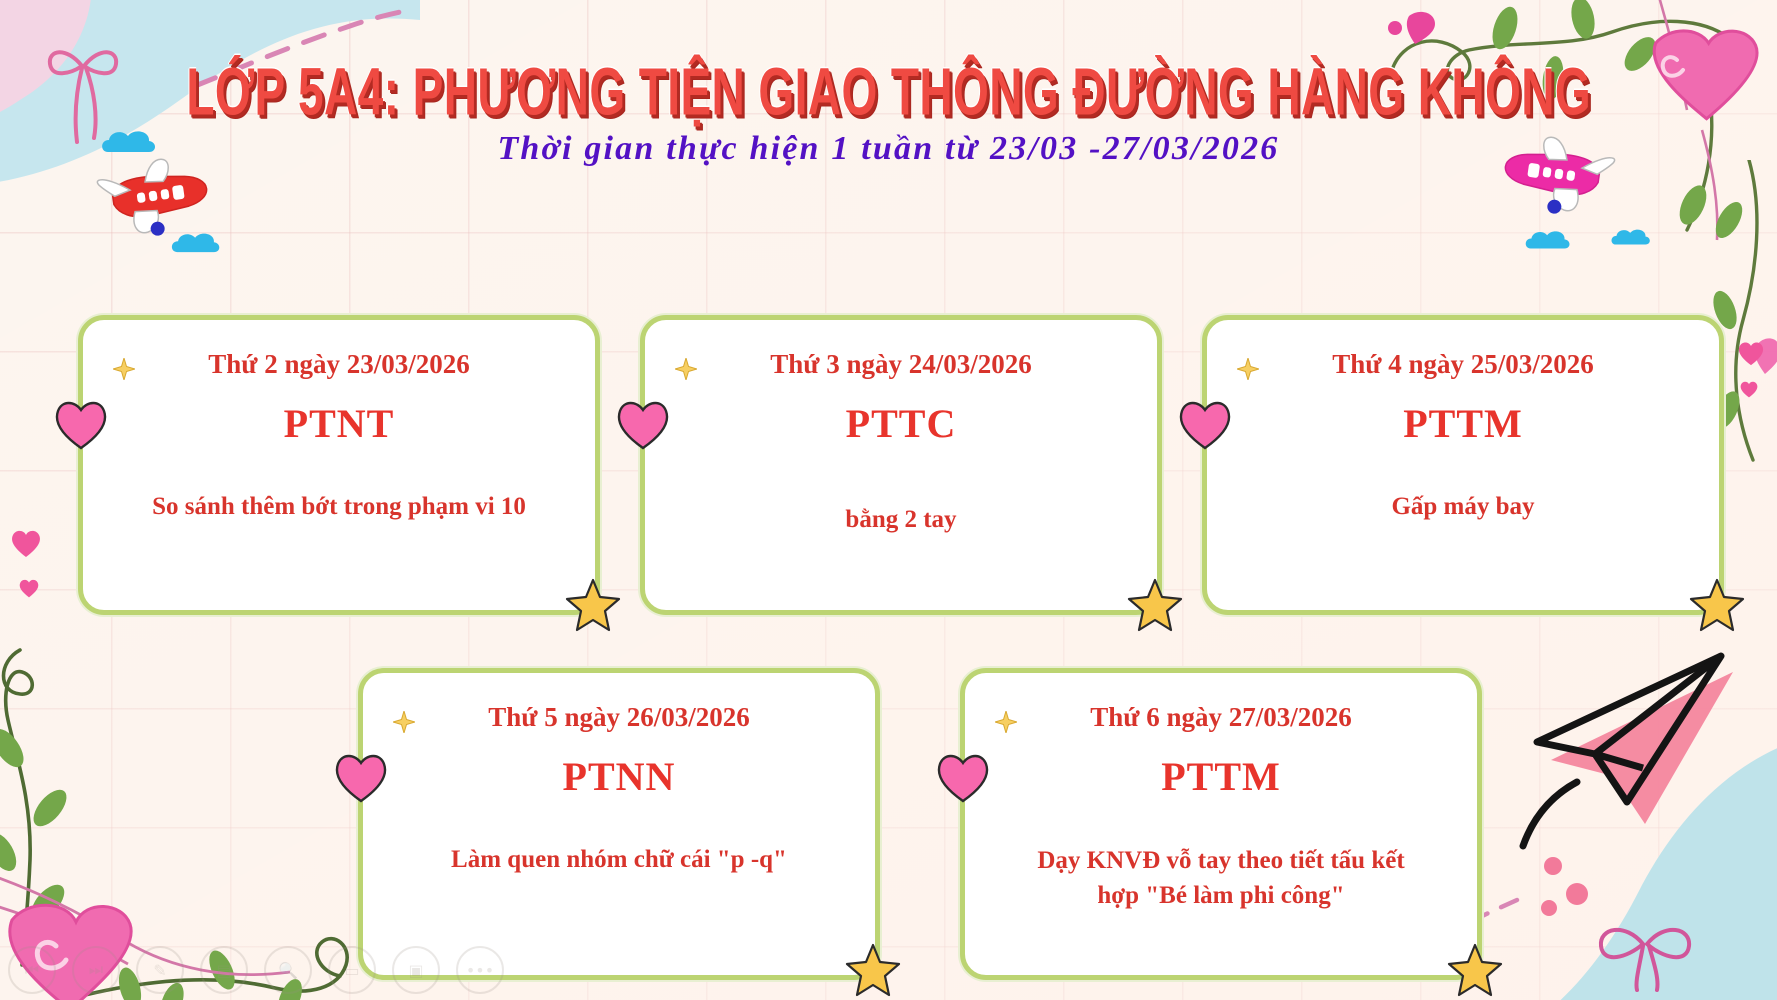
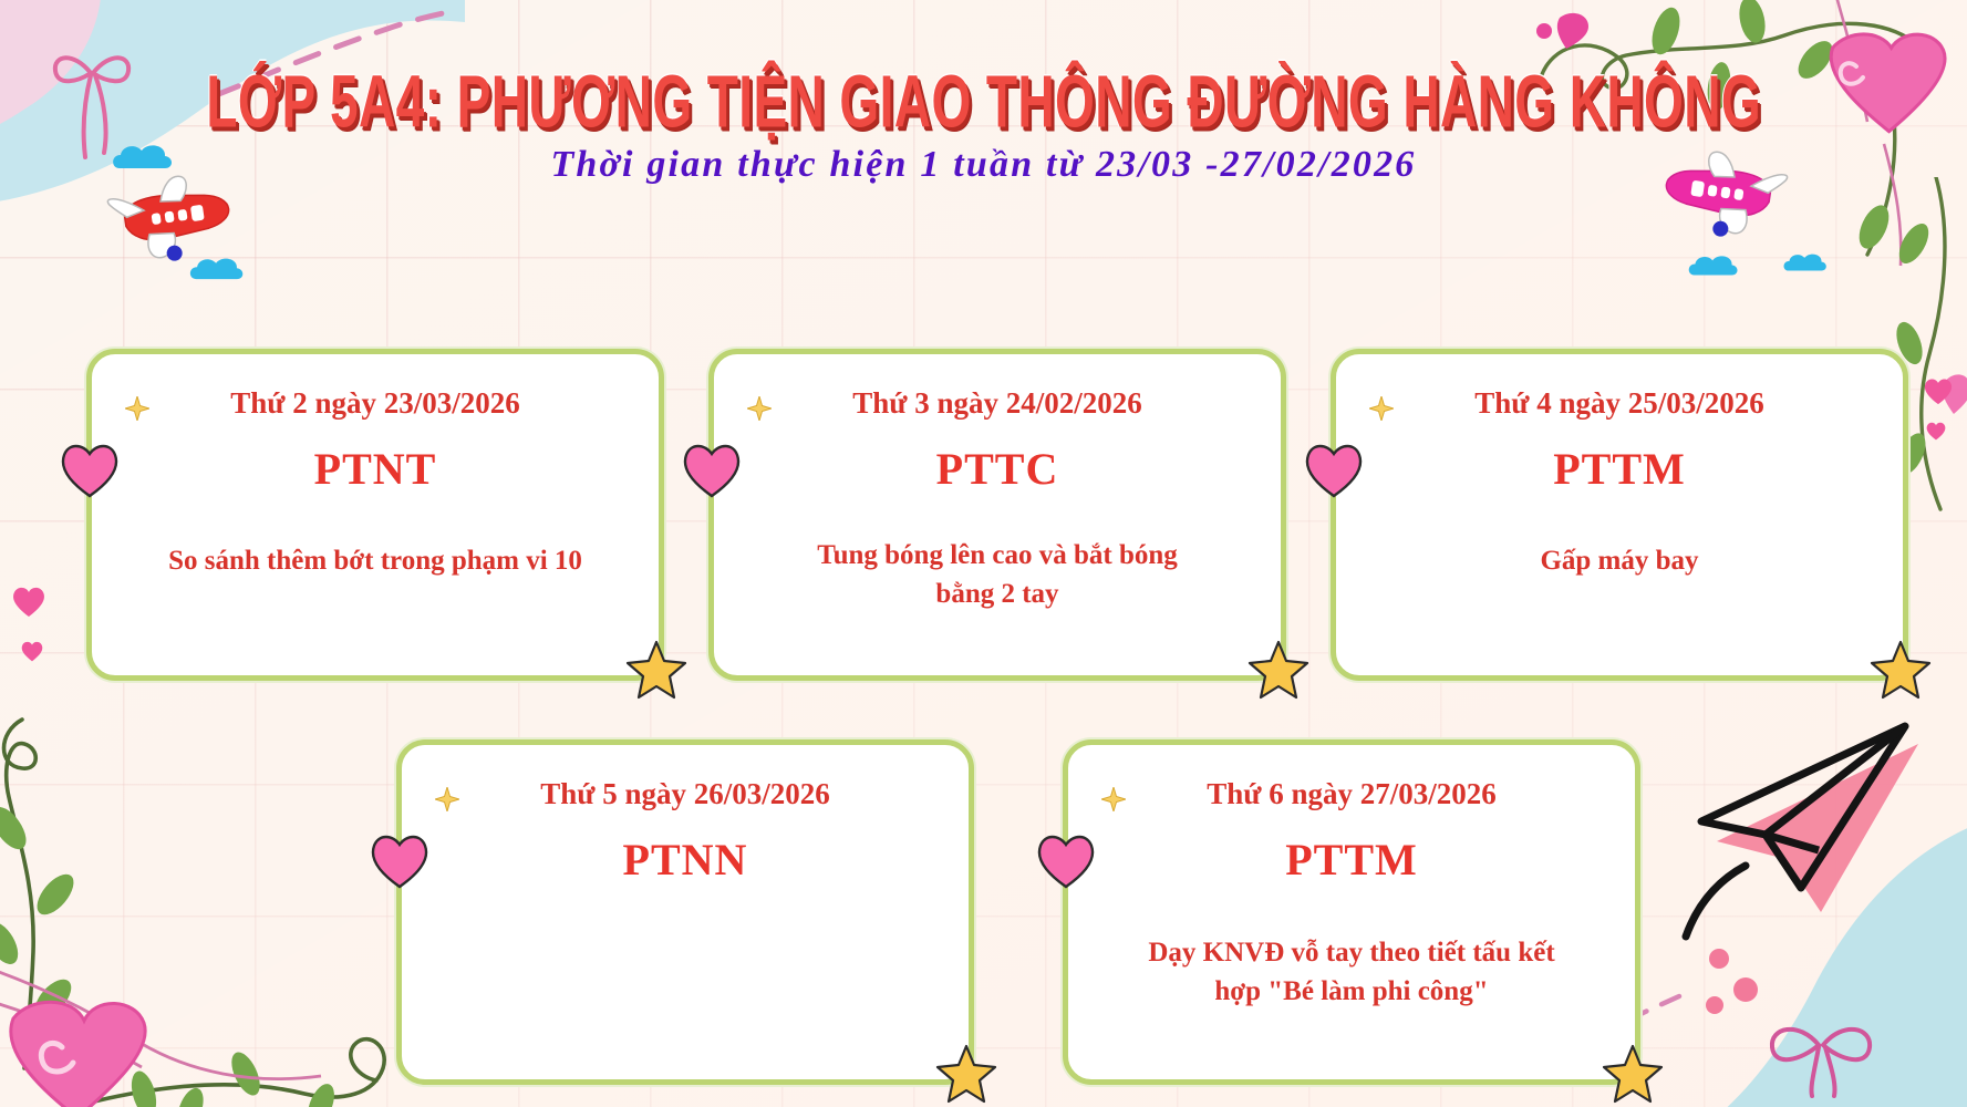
  LỚP 5A4: PHƯƠNG TIỆN GIAO THÔNG ĐƯỜNG HÀNG KHÔNG
- Thời gian thực hiện 1 tuần từ 23/03 -27/03/2026
+ Thời gian thực hiện 1 tuần từ 23/03 -27/02/2026
  Thứ 2 ngày 23/03/2026
  PTNT
  So sánh thêm bớt trong phạm vi 10
- Thứ 3 ngày 24/03/2026
+ Thứ 3 ngày 24/02/2026
  PTTC
+ Tung bóng lên cao và bắt bóng
  bằng 2 tay
  Thứ 4 ngày 25/03/2026
  PTTM
  Gấp máy bay
  Thứ 5 ngày 26/03/2026
  PTNN
- Làm quen nhóm chữ cái "p -q"
  Thứ 6 ngày 27/03/2026
  PTTM
  Dạy KNVĐ vỗ tay theo tiết tấu kết
  hợp "Bé làm phi công"
- ⏮
- ⏭
- ✎
- ▤
- 🔍
- ▭
- ▣
- •••
